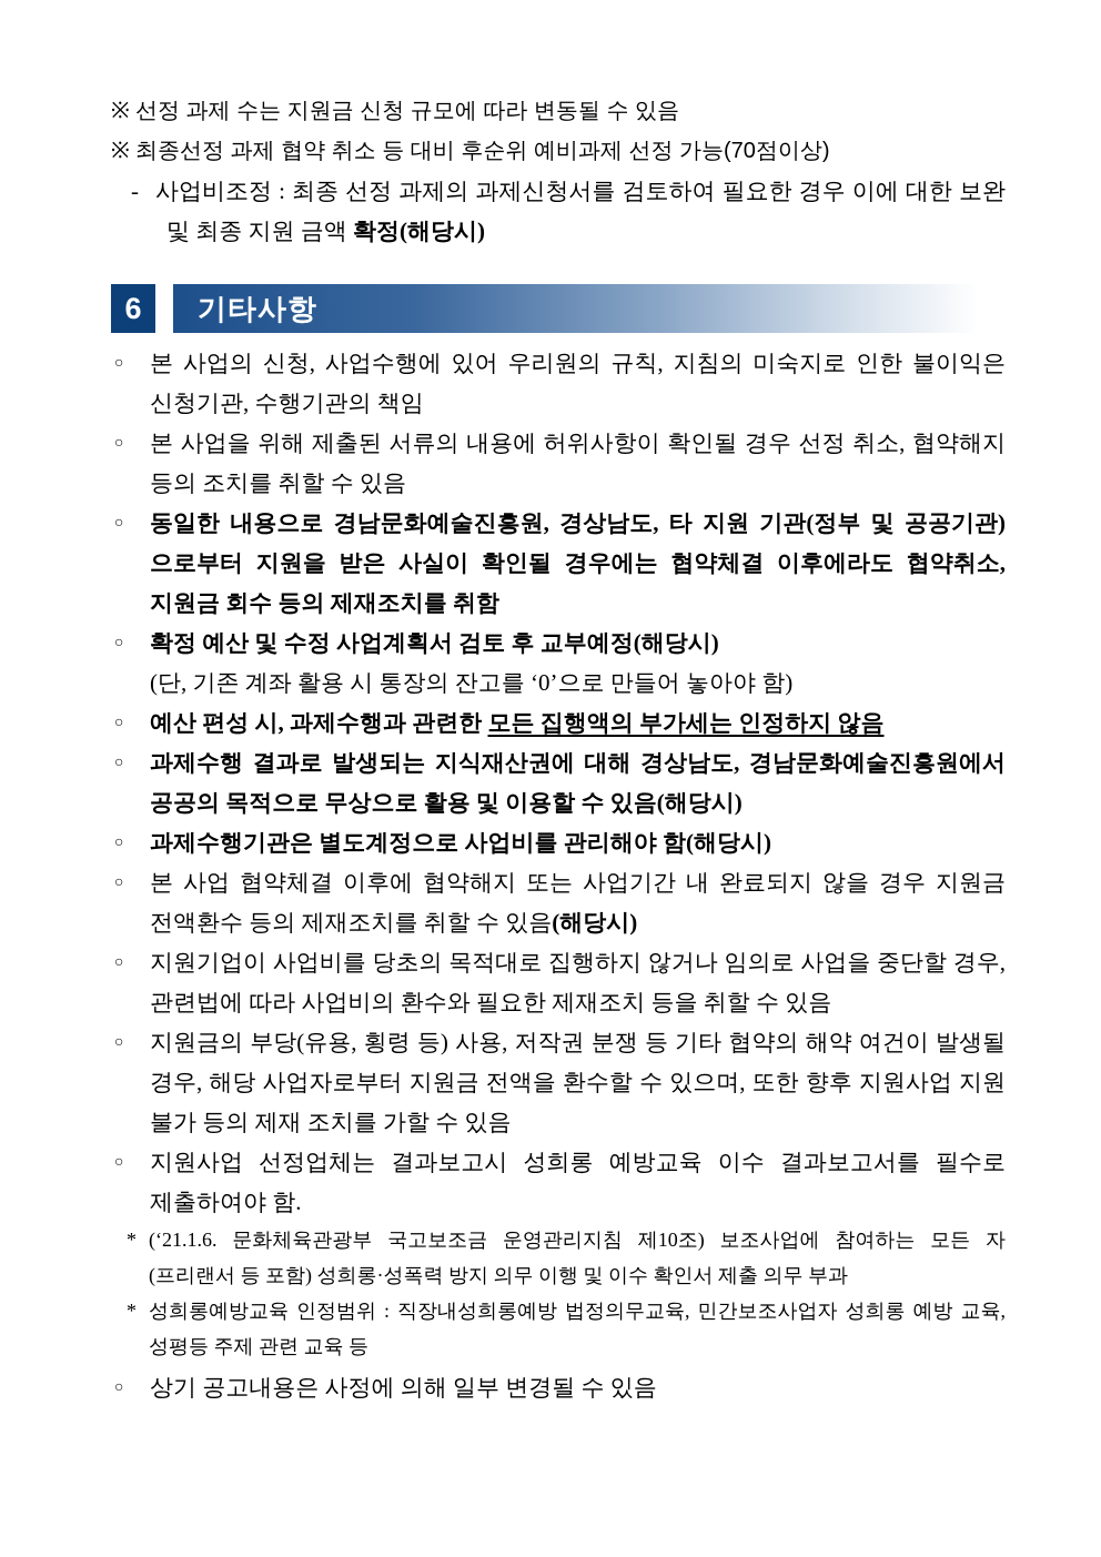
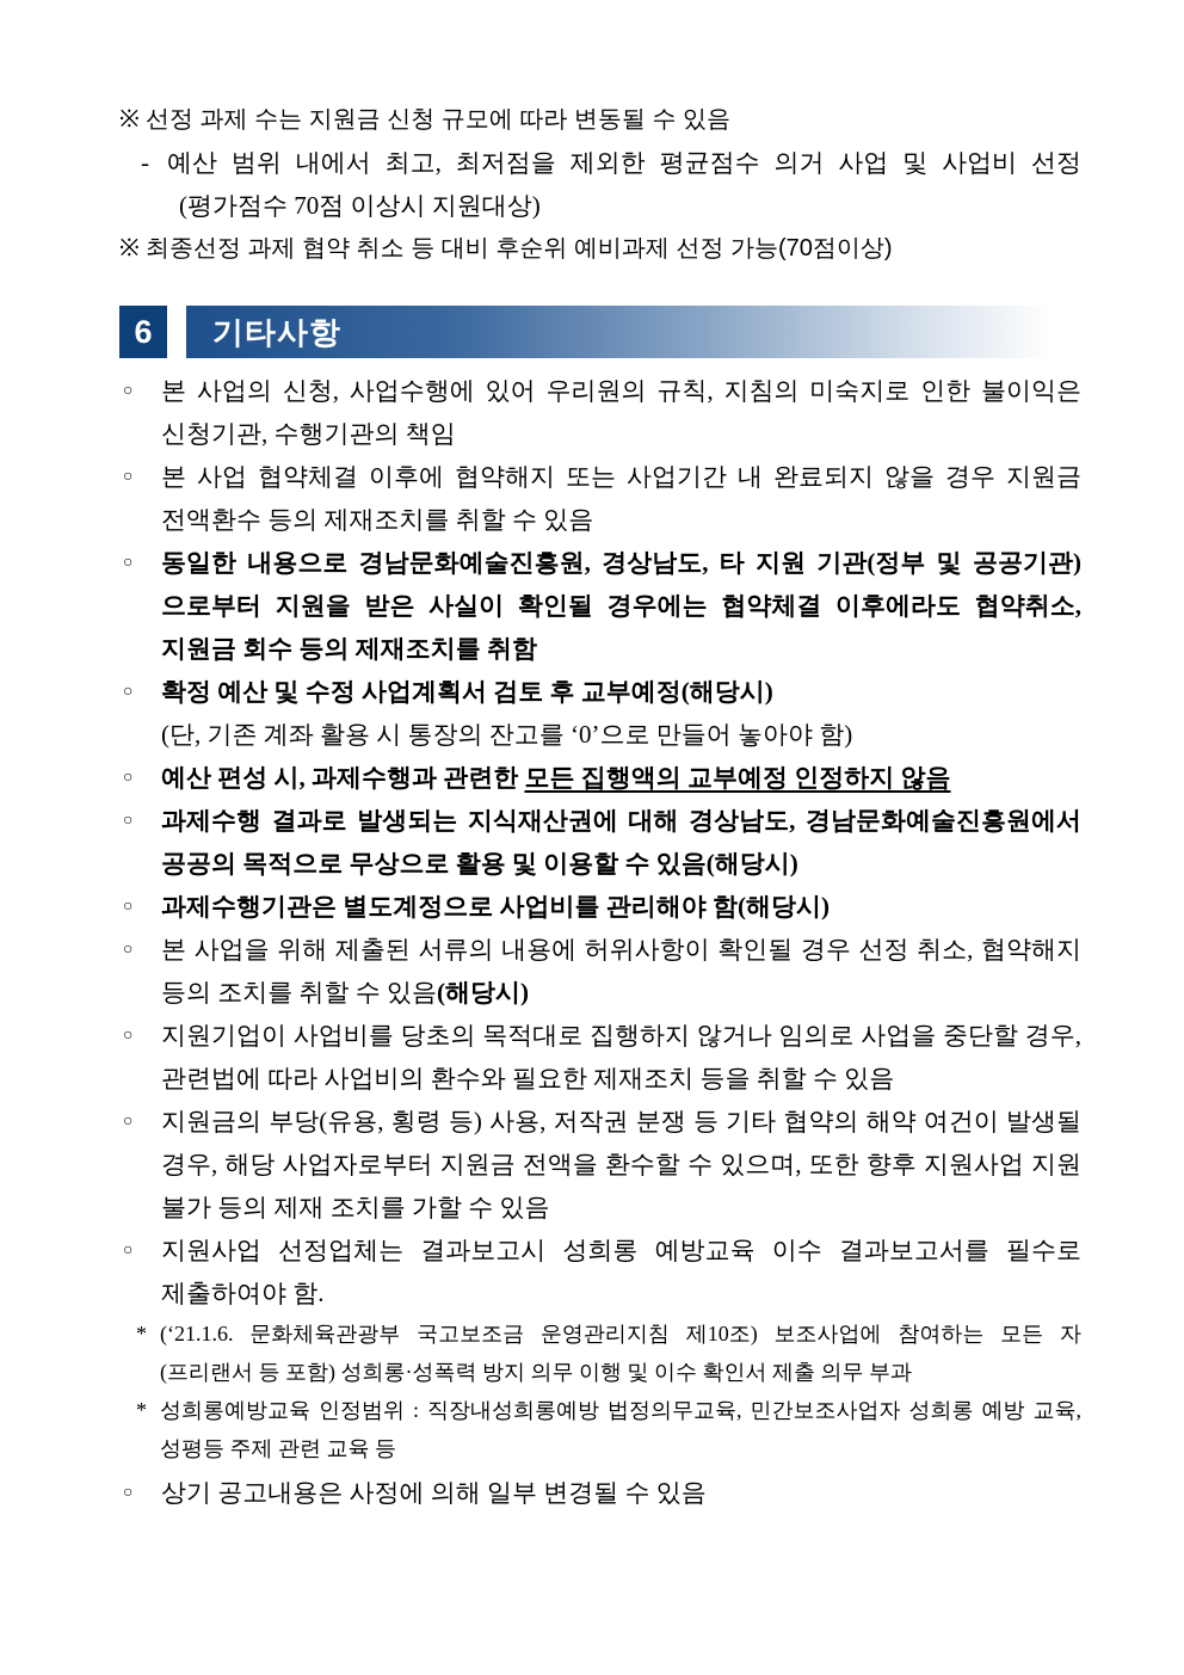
  ※ 선정 과제 수는 지원금 신청 규모에 따라 변동될 수 있음
+ - 예산 범위 내에서 최고, 최저점을 제외한 평균점수 의거 사업 및 사업비 선정(평가점수 70점 이상시 지원대상)
  ※ 최종선정 과제 협약 취소 등 대비 후순위 예비과제 선정 가능(70점이상)
- - 사업비조정 : 최종 선정 과제의 과제신청서를 검토하여 필요한 경우 이에 대한 보완 및 최종 지원 금액 확정(해당시)
  6
  기타사항
  ○
  본 사업의 신청, 사업수행에 있어 우리원의 규칙, 지침의 미숙지로 인한 불이익은 신청기관, 수행기관의 책임
  ○
- 본 사업을 위해 제출된 서류의 내용에 허위사항이 확인될 경우 선정 취소, 협약해지 등의 조치를 취할 수 있음
+ 본 사업 협약체결 이후에 협약해지 또는 사업기간 내 완료되지 않을 경우 지원금 전액환수 등의 제재조치를 취할 수 있음
  ○
  동일한 내용으로 경남문화예술진흥원, 경상남도, 타 지원 기관(정부 및 공공기관)으로부터 지원을 받은 사실이 확인될 경우에는 협약체결 이후에라도 협약취소, 지원금 회수 등의 제재조치를 취함
  ○
  확정 예산 및 수정 사업계획서 검토 후 교부예정(해당시)
  (단, 기존 계좌 활용 시 통장의 잔고를 ‘0’으로 만들어 놓아야 함)
  ○
- 예산 편성 시, 과제수행과 관련한 모든 집행액의 부가세는 인정하지 않음
+ 예산 편성 시, 과제수행과 관련한 모든 집행액의 교부예정 인정하지 않음
  ○
  과제수행 결과로 발생되는 지식재산권에 대해 경상남도, 경남문화예술진흥원에서 공공의 목적으로 무상으로 활용 및 이용할 수 있음(해당시)
  ○
  과제수행기관은 별도계정으로 사업비를 관리해야 함(해당시)
  ○
- 본 사업 협약체결 이후에 협약해지 또는 사업기간 내 완료되지 않을 경우 지원금 전액환수 등의 제재조치를 취할 수 있음(해당시)
+ 본 사업을 위해 제출된 서류의 내용에 허위사항이 확인될 경우 선정 취소, 협약해지 등의 조치를 취할 수 있음(해당시)
  ○
  지원기업이 사업비를 당초의 목적대로 집행하지 않거나 임의로 사업을 중단할 경우, 관련법에 따라 사업비의 환수와 필요한 제재조치 등을 취할 수 있음
  ○
  지원금의 부당(유용, 횡령 등) 사용, 저작권 분쟁 등 기타 협약의 해약 여건이 발생될 경우, 해당 사업자로부터 지원금 전액을 환수할 수 있으며, 또한 향후 지원사업 지원 불가 등의 제재 조치를 가할 수 있음
  ○
  지원사업 선정업체는 결과보고시 성희롱 예방교육 이수 결과보고서를 필수로 제출하여야 함.
  * (‘21.1.6. 문화체육관광부 국고보조금 운영관리지침 제10조) 보조사업에 참여하는 모든 자 (프리랜서 등 포함) 성희롱·성폭력 방지 의무 이행 및 이수 확인서 제출 의무 부과
  * 성희롱예방교육 인정범위 : 직장내성희롱예방 법정의무교육, 민간보조사업자 성희롱 예방 교육, 성평등 주제 관련 교육 등
  ○
  상기 공고내용은 사정에 의해 일부 변경될 수 있음
